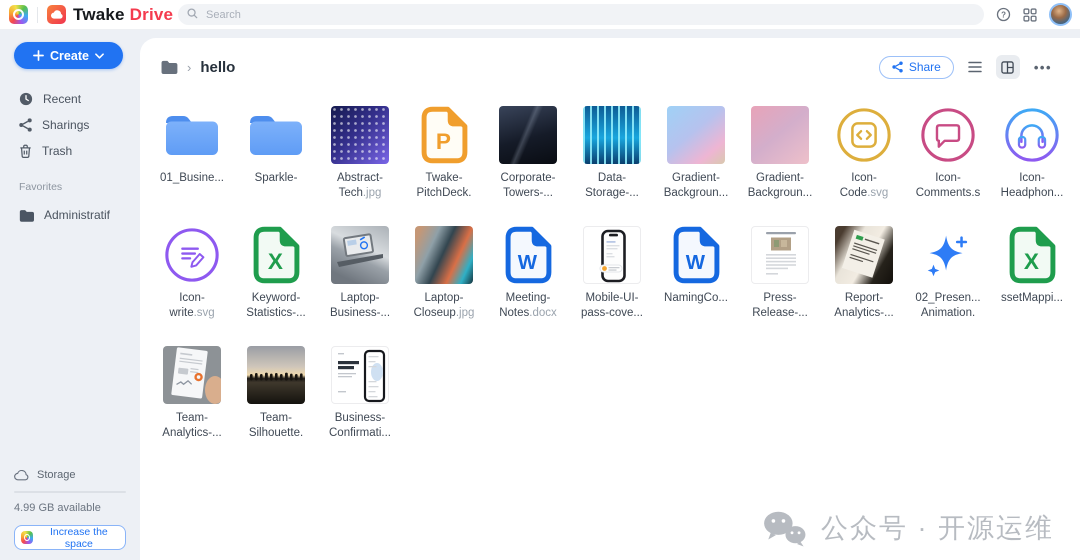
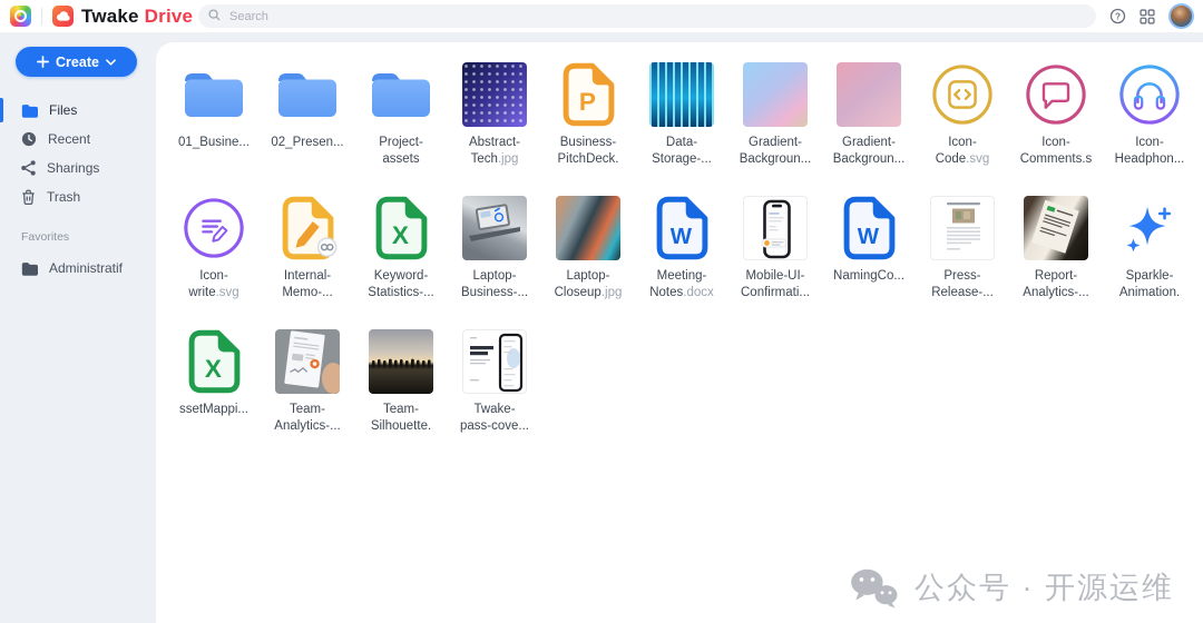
  Twake Drive
  Search
  ?
  Create
+ Files
  Recent
  Sharings
  Trash
  Favorites
  Administratif
- Storage
- 4.99 GB available
- Increase the space
- ›
- hello
- Share
- •••
  01_Busine...
- Sparkle-
+ 02_Presen...
+ Project-
+ assets
  Abstract-
  Tech.jpg
  P
- Twake-
+ Business-
  PitchDeck.
- Corporate-
- Towers-...
  Data-
  Storage-...
  Gradient-
  Backgroun...
  Gradient-
  Backgroun...
  Icon-
  Code.svg
  Icon-
  Comments.s
  Icon-
  Headphon...
  Icon-
  write.svg
+ Internal-
+ Memo-...
  X
  Keyword-
  Statistics-...
  Laptop-
  Business-...
  Laptop-
  Closeup.jpg
  W
  Meeting-
  Notes.docx
  Mobile-UI-
- pass-cove...
+ Confirmati...
  W
  NamingCo...
  Press-
  Release-...
  Report-
  Analytics-...
- 02_Presen...
+ Sparkle-
  Animation.
  X
  ssetMappi...
  Team-
  Analytics-...
  Team-
  Silhouette.
- Business-
+ Twake-
- Confirmati...
+ pass-cove...
  公众号 · 开源运维
